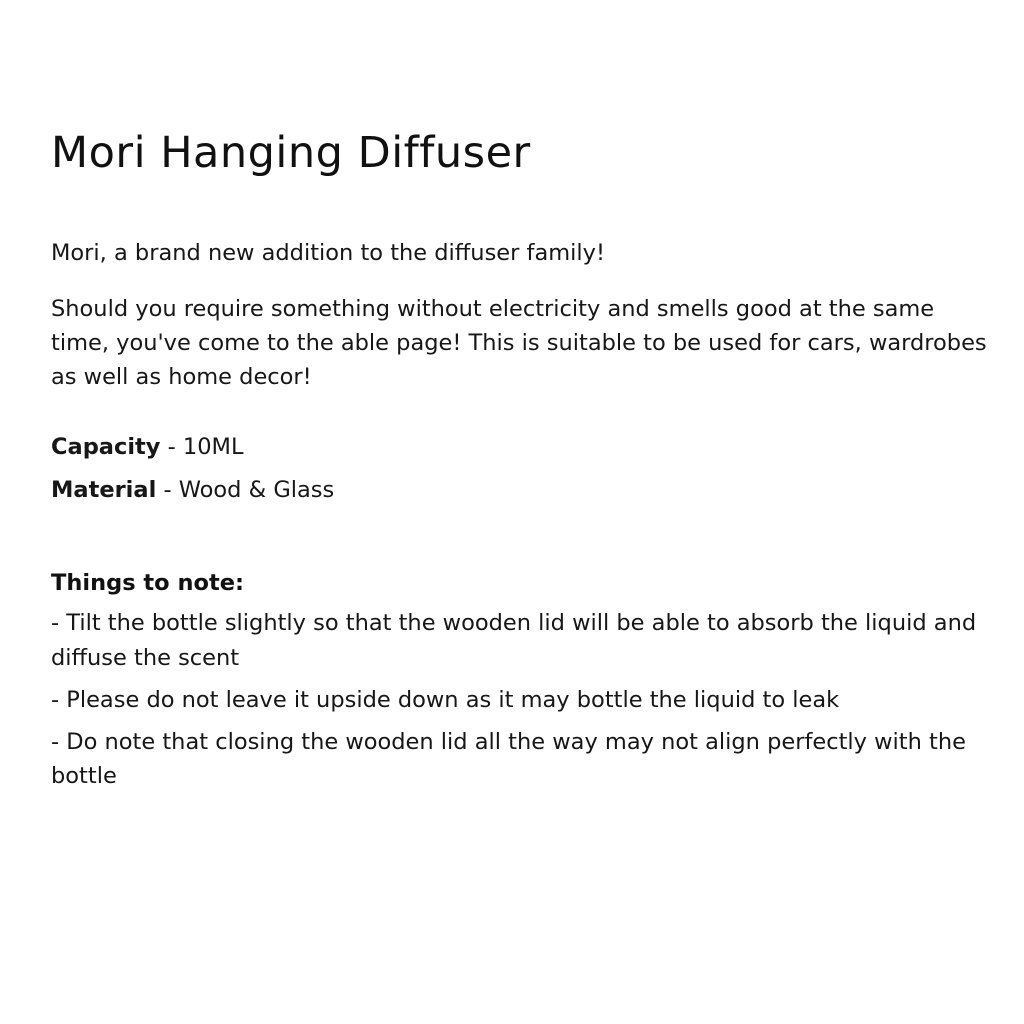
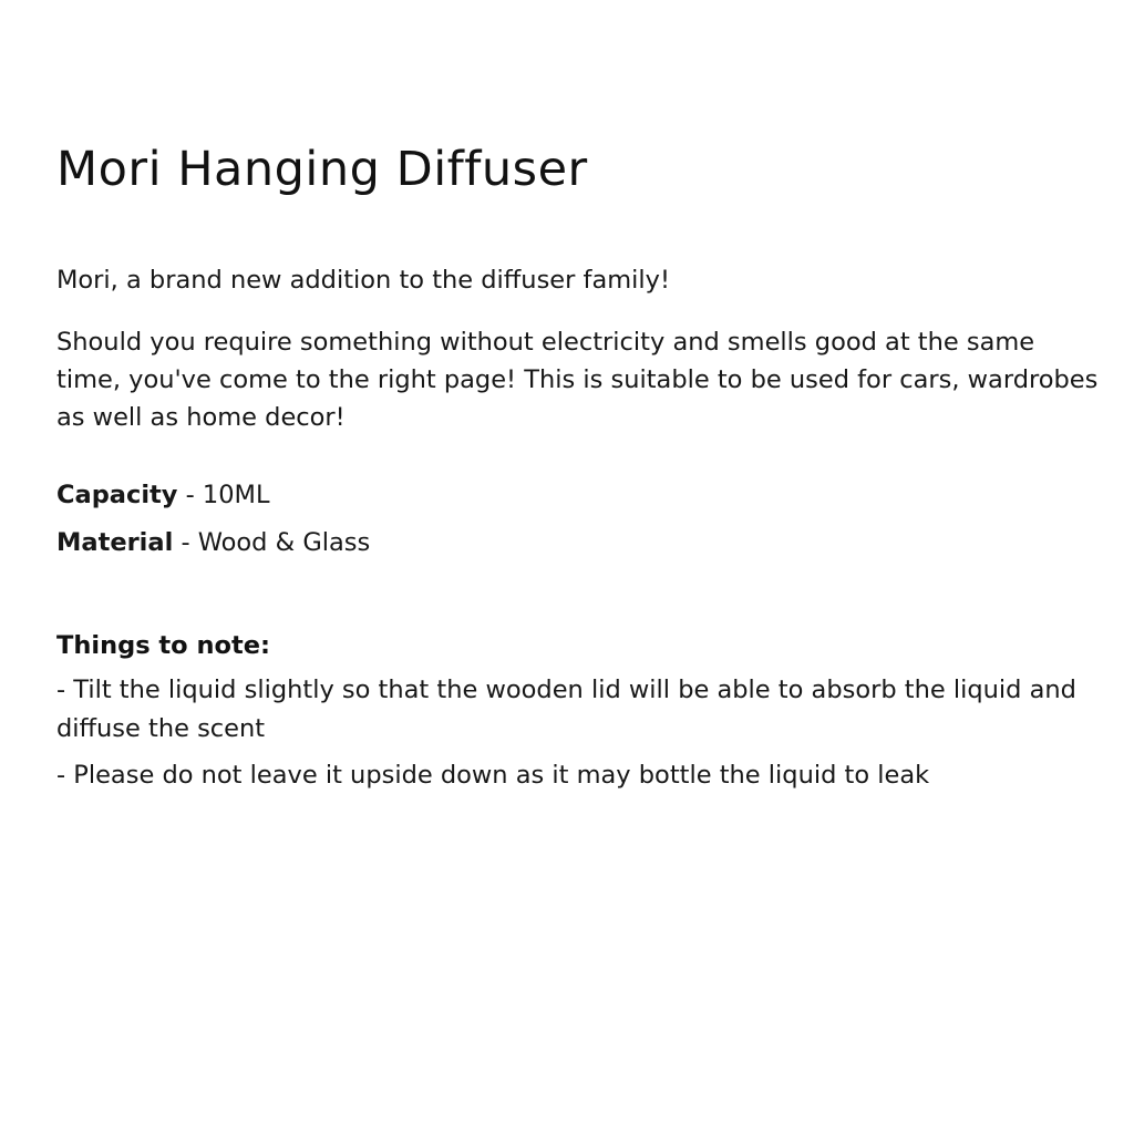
  Mori Hanging Diffuser
  Mori, a brand new addition to the diffuser family!
- Should you require something without electricity and smells good at the same time, you've come to the able page! This is suitable to be used for cars, wardrobes as well as home decor!
+ Should you require something without electricity and smells good at the same time, you've come to the right page! This is suitable to be used for cars, wardrobes as well as home decor!
  Capacity - 10ML
  Material - Wood & Glass
  Things to note:
- - Tilt the bottle slightly so that the wooden lid will be able to absorb the liquid and diffuse the scent
+ - Tilt the liquid slightly so that the wooden lid will be able to absorb the liquid and diffuse the scent
  - Please do not leave it upside down as it may bottle the liquid to leak
- - Do note that closing the wooden lid all the way may not align perfectly with the bottle
